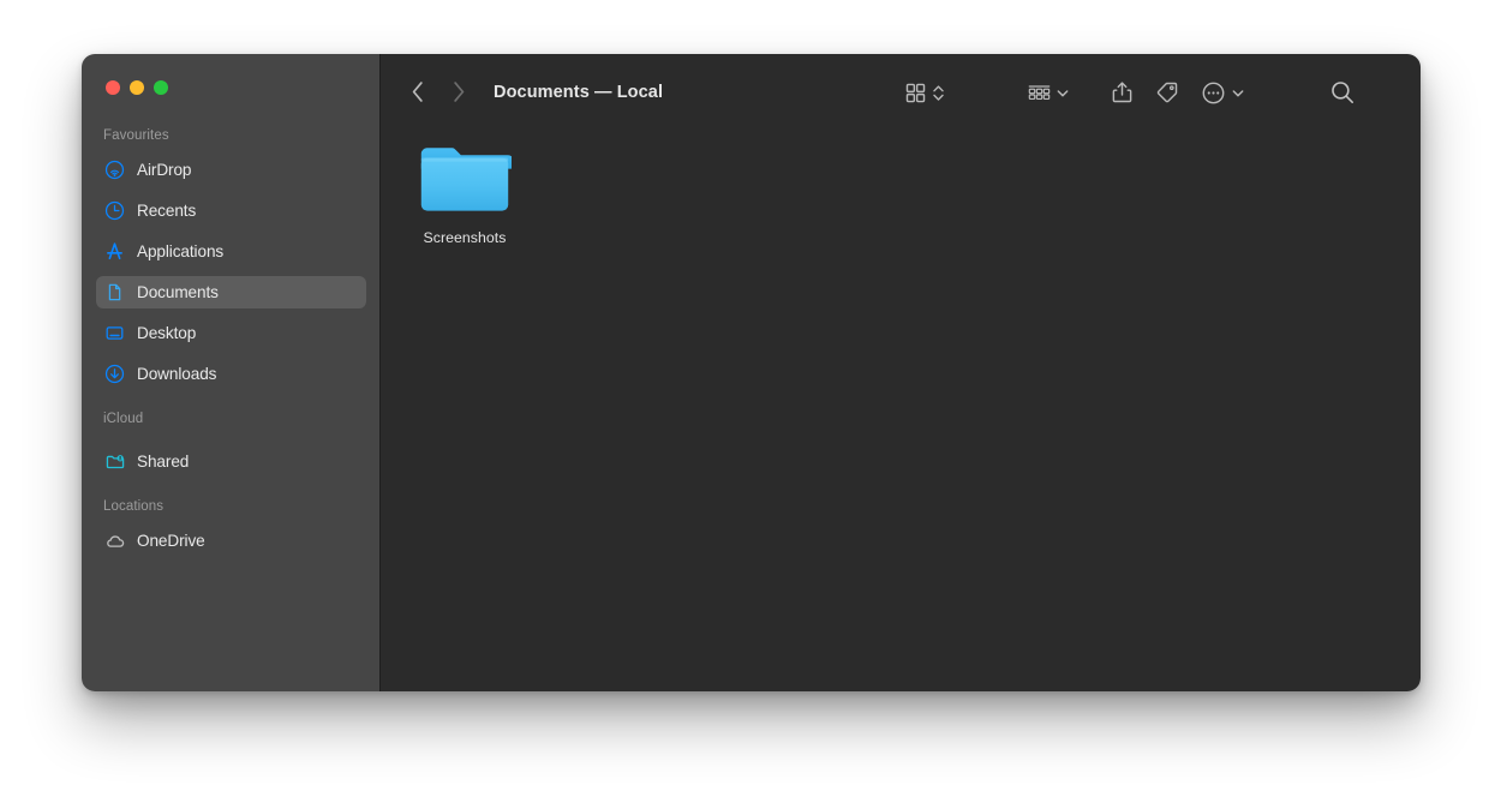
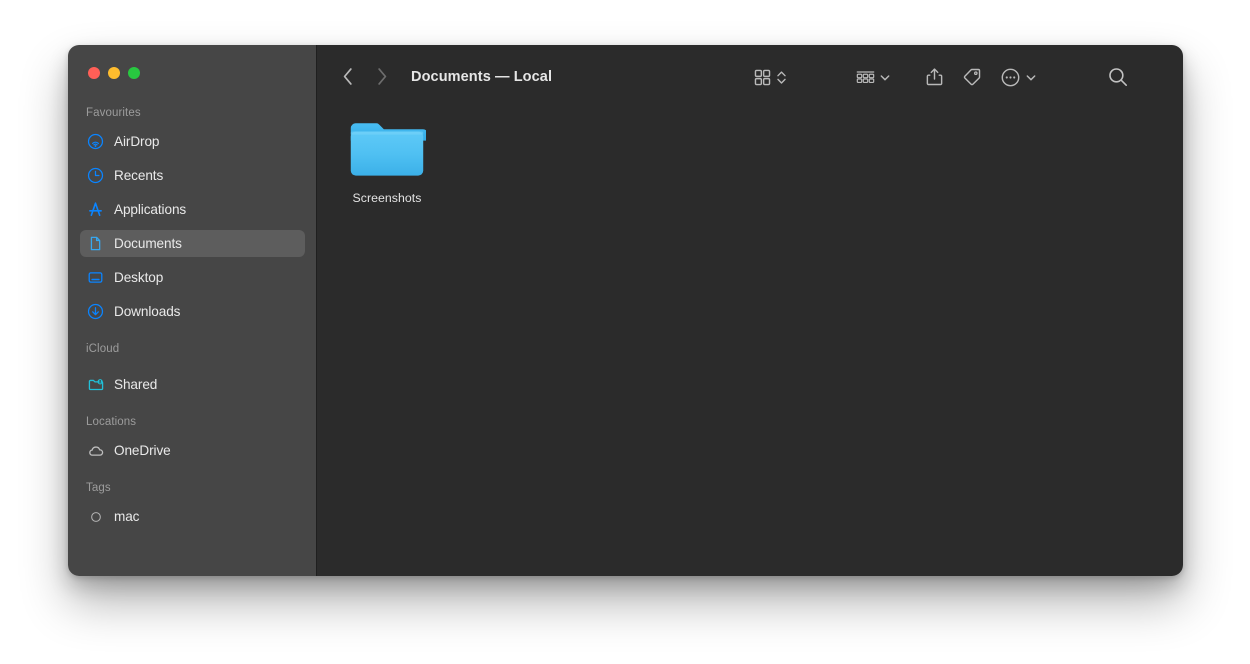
  Favourites
  AirDrop
  Recents
  Applications
  Documents
  Desktop
  Downloads
  iCloud
  Shared
  Locations
  OneDrive
+ Tags
+ mac
  Documents — Local
  Screenshots
